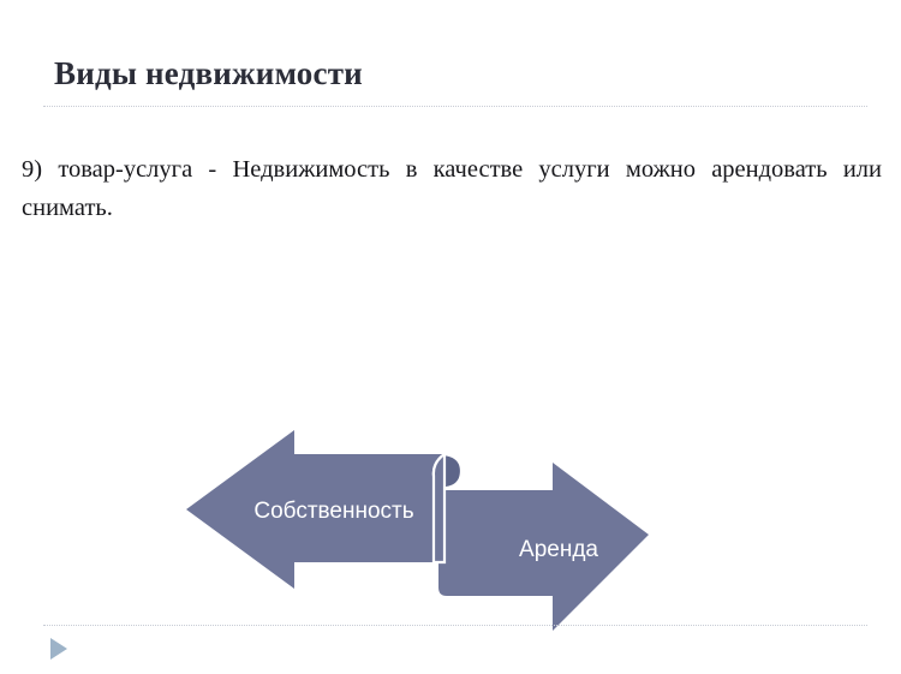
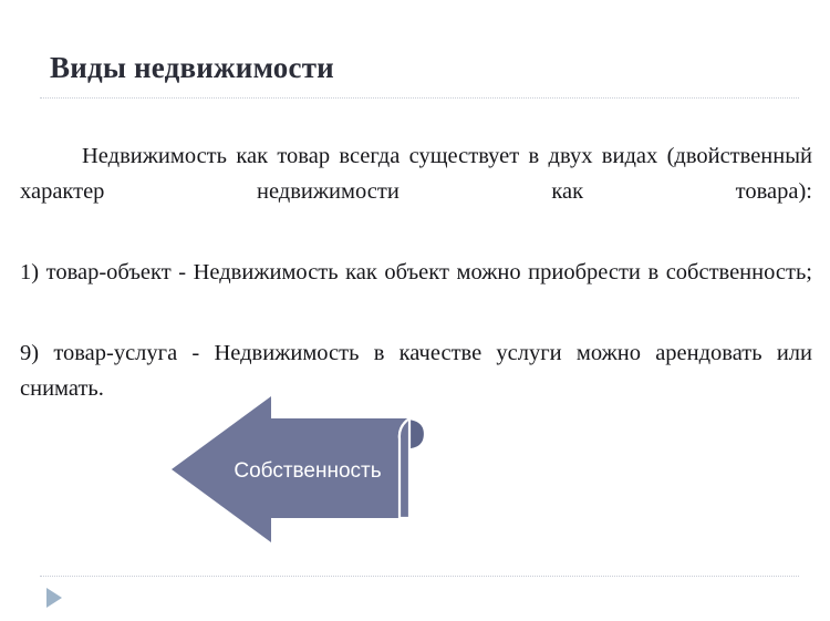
  Виды недвижимости
+ Недвижимость как товар всегда существует в двух видах (двойственный характер недвижимости как товара):
+ 1) товар-объект - Недвижимость как объект можно приобрести в собственность;
  9) товар-услуга - Недвижимость в качестве услуги можно арендовать или снимать.
- Аренда
  Собственность
